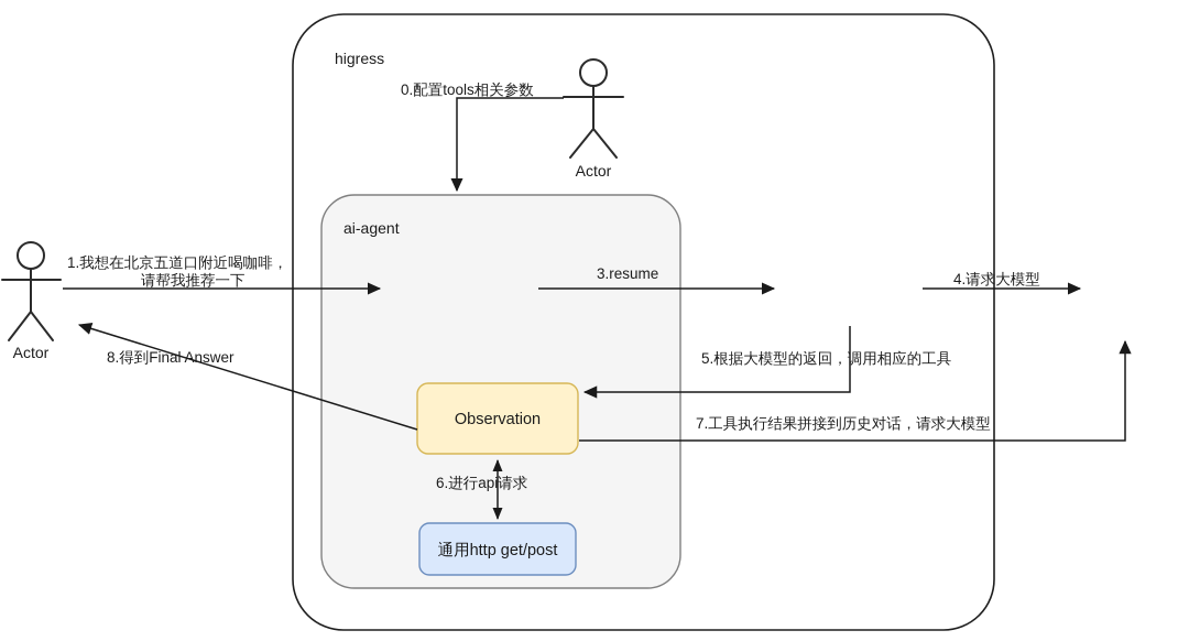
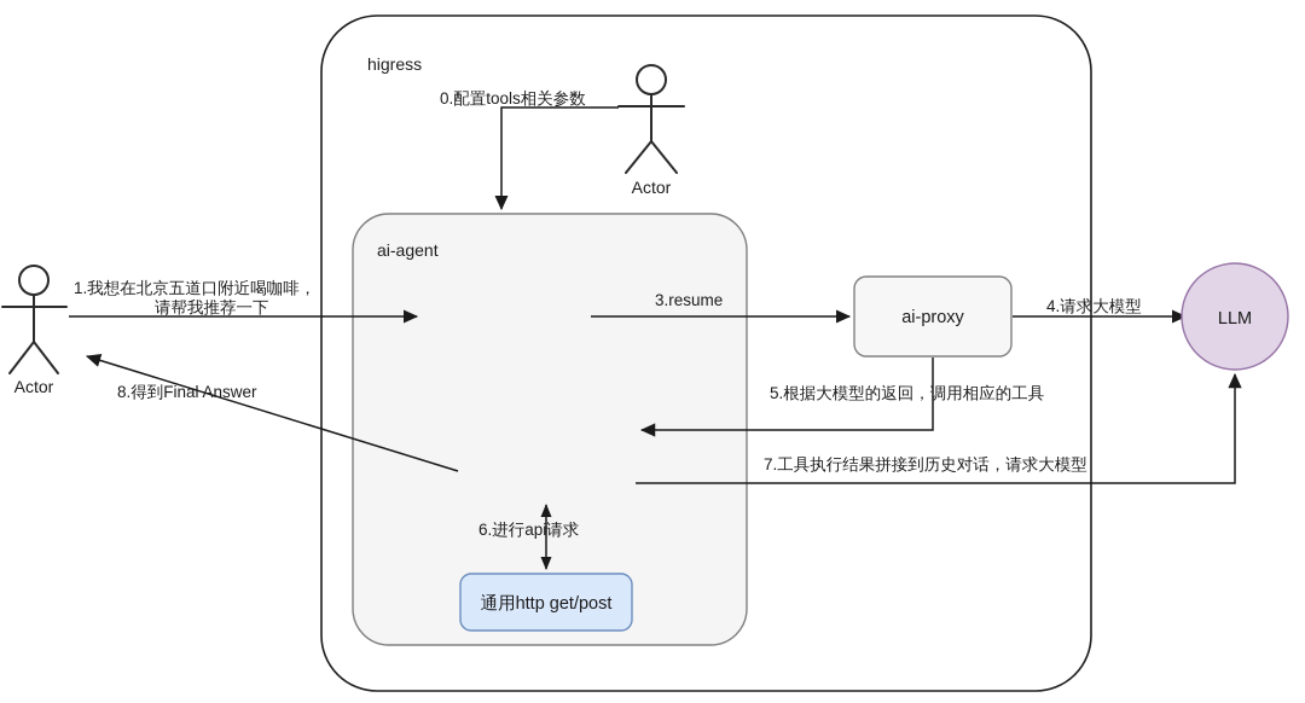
  higress
  ai-agent
  Actor
  0.配置tools相关参数
  Actor
  1.我想在北京五道口附近喝咖啡，
  请帮我推荐一下
  3.resume
+ ai-proxy
  4.请求大模型
+ LLM
  5.根据大模型的返回，调用相应的工具
- Observation
  7.工具执行结果拼接到历史对话，请求大模型
  6.进行api请求
  通用http get/post
  8.得到Final Answer
